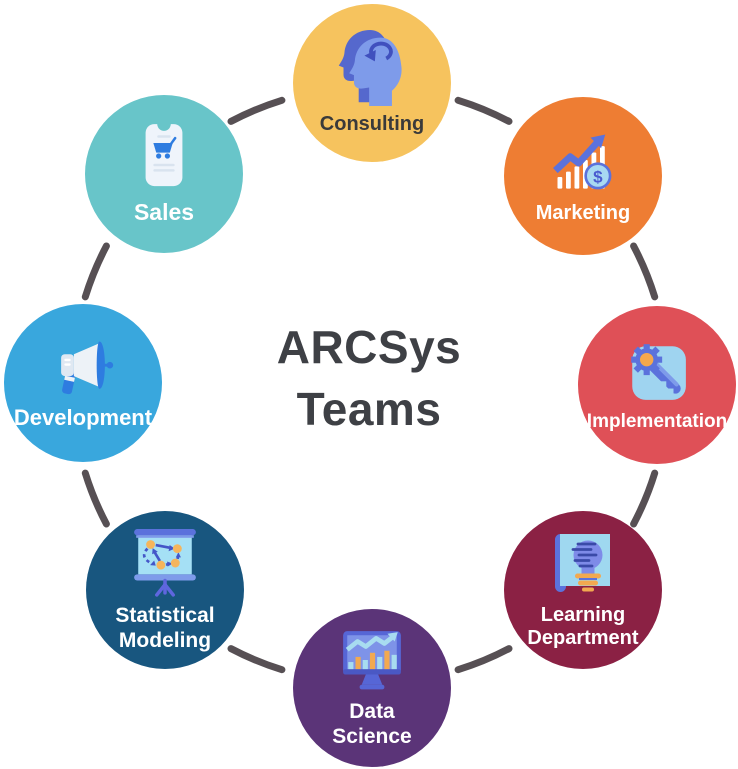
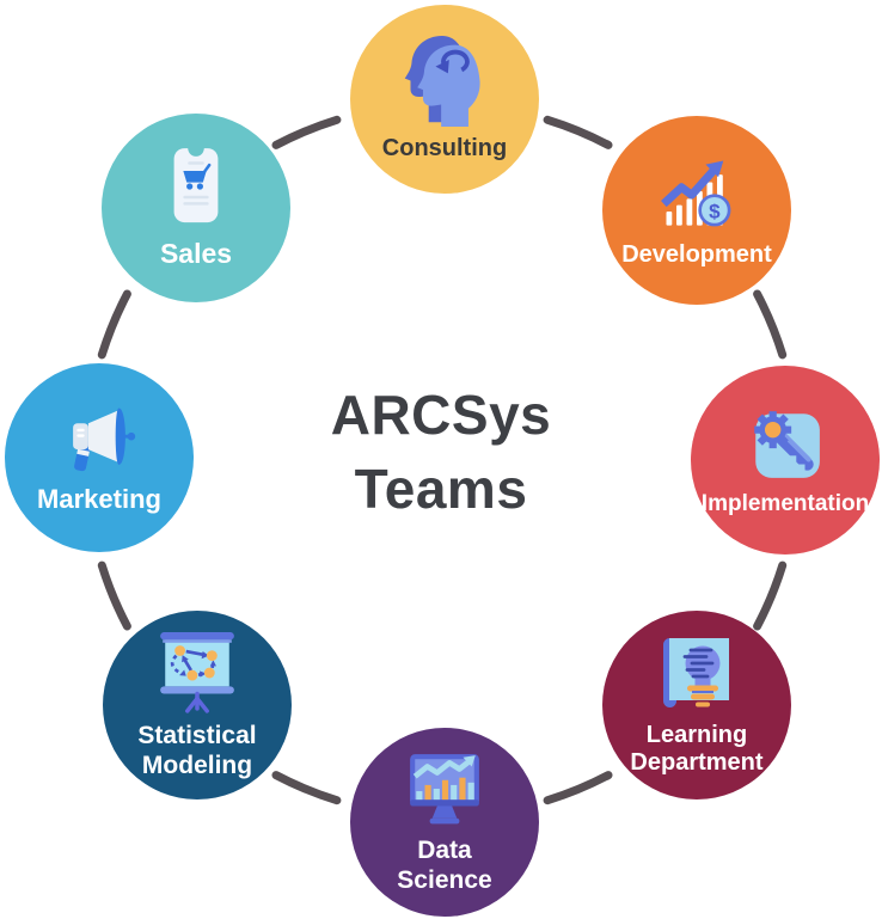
  ARCSys
  Teams
  Consulting
  $
- Marketing
+ Development
  Implementation
  Learning
  Department
  Data
  Science
  Statistical
  Modeling
- Development
+ Marketing
  Sales
